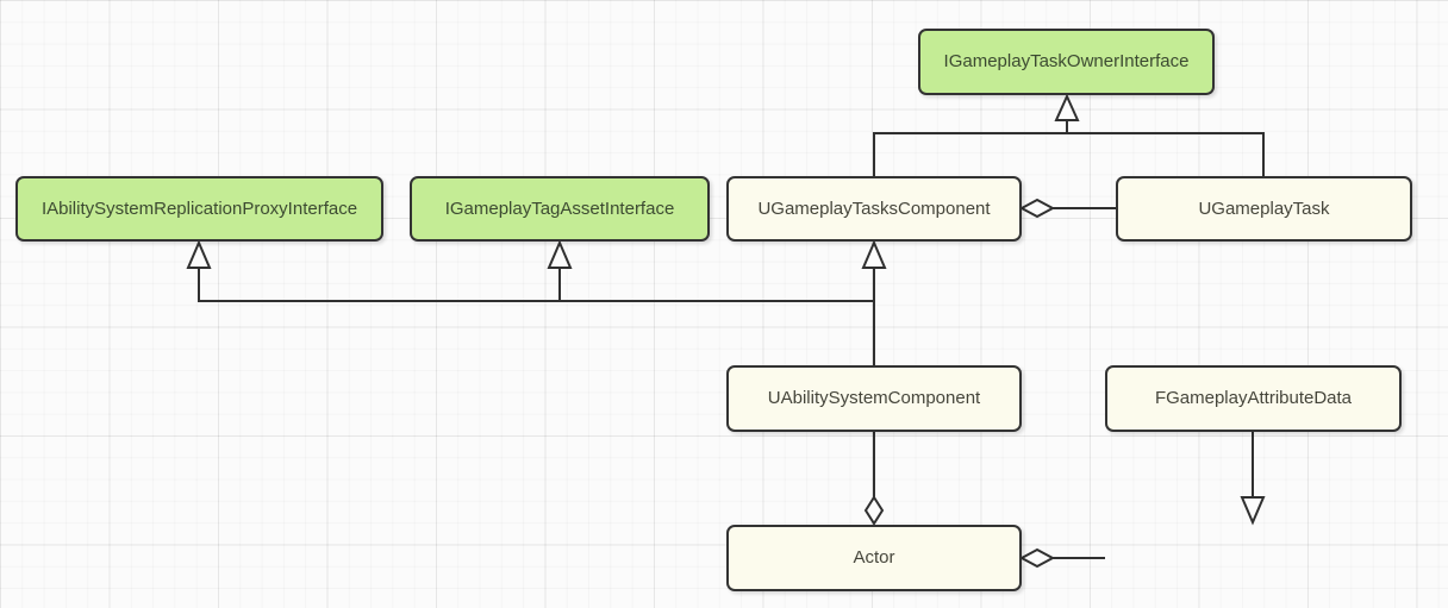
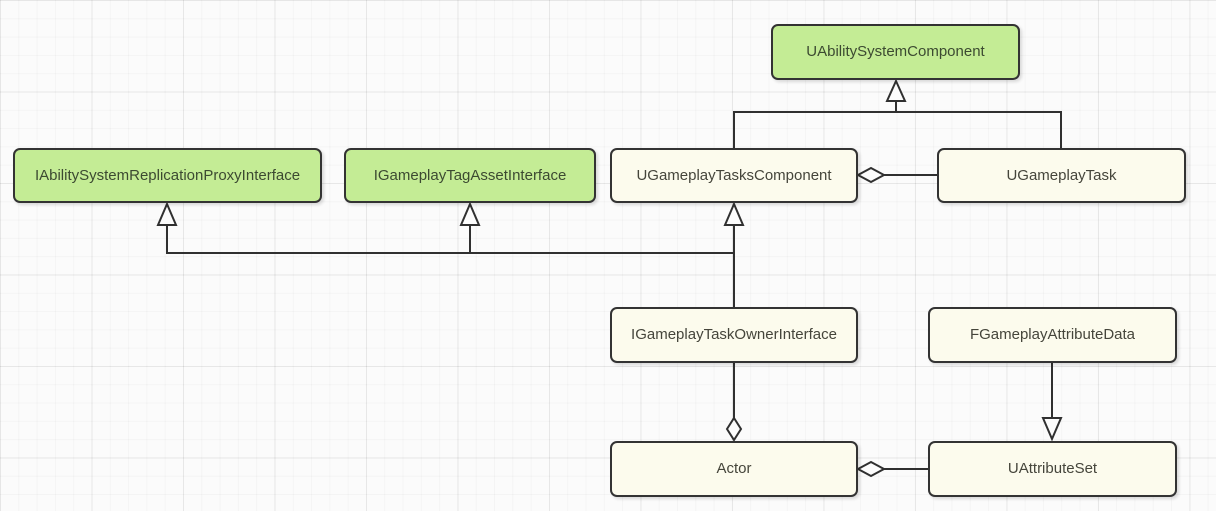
- IGameplayTaskOwnerInterface
+ UAbilitySystemComponent
  IAbilitySystemReplicationProxyInterface
  IGameplayTagAssetInterface
  UGameplayTasksComponent
  UGameplayTask
- UAbilitySystemComponent
+ IGameplayTaskOwnerInterface
  FGameplayAttributeData
  Actor
+ UAttributeSet
